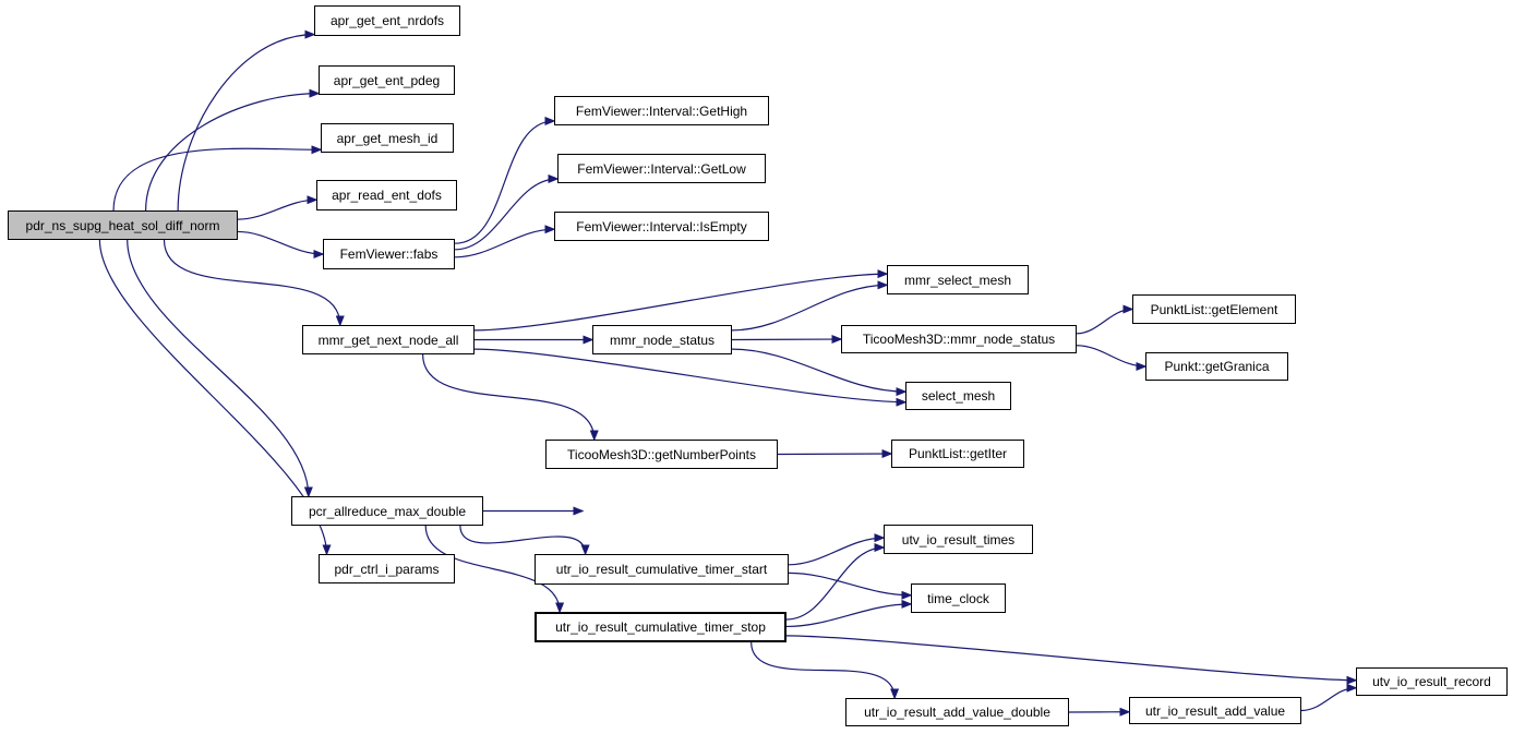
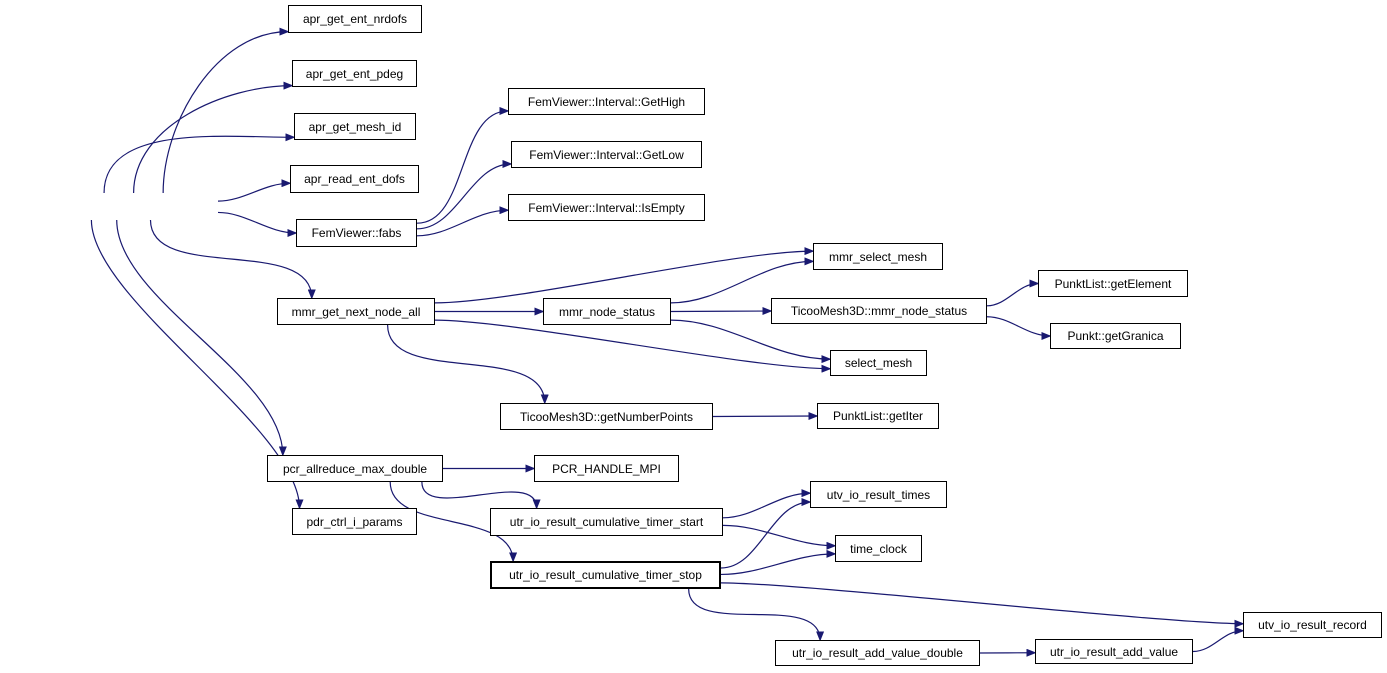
- pdr_ns_supg_heat_sol_diff_norm
  apr_get_ent_nrdofs
  apr_get_ent_pdeg
  apr_get_mesh_id
  apr_read_ent_dofs
  FemViewer::fabs
  FemViewer::Interval::GetHigh
  FemViewer::Interval::GetLow
  FemViewer::Interval::IsEmpty
  mmr_get_next_node_all
  mmr_node_status
  mmr_select_mesh
  TicooMesh3D::mmr_node_status
  PunktList::getElement
  Punkt::getGranica
  select_mesh
  TicooMesh3D::getNumberPoints
  PunktList::getIter
  pcr_allreduce_max_double
+ PCR_HANDLE_MPI
  pdr_ctrl_i_params
  utr_io_result_cumulative_timer_start
  utr_io_result_cumulative_timer_stop
  utv_io_result_times
  time_clock
  utv_io_result_record
  utr_io_result_add_value_double
  utr_io_result_add_value
